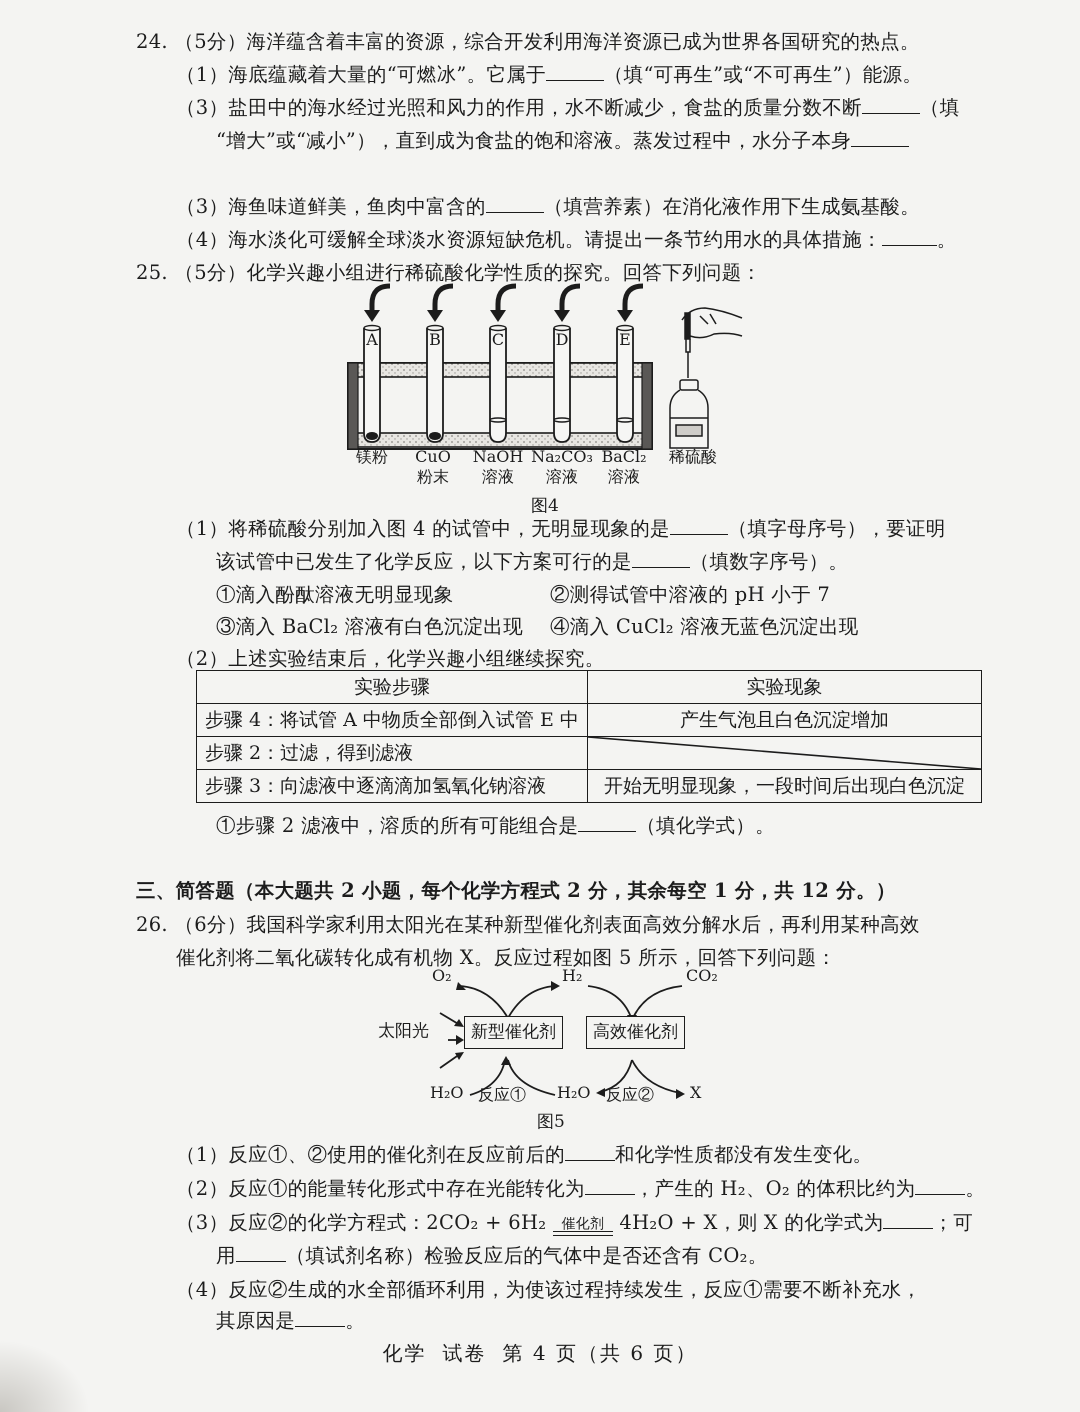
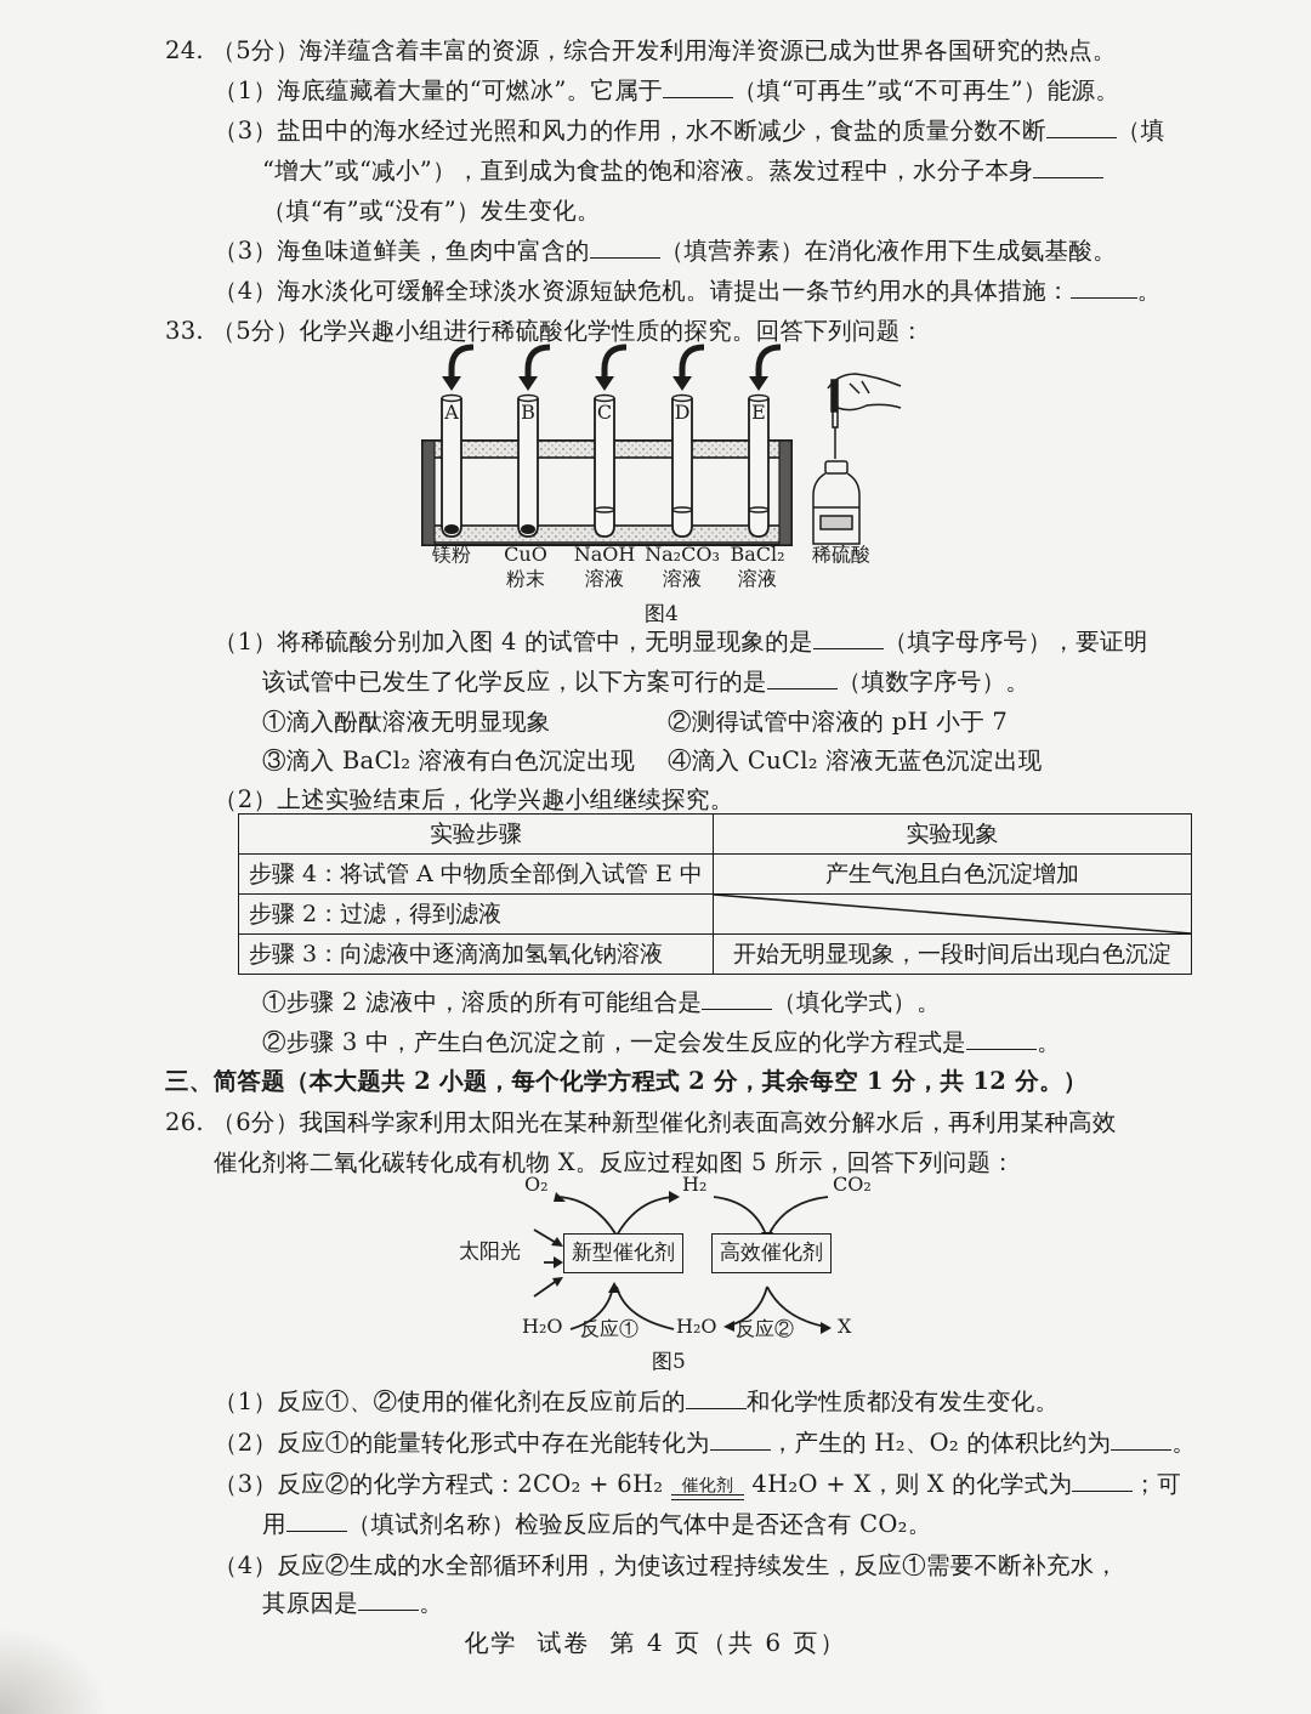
  24. （5分）海洋蕴含着丰富的资源，综合开发利用海洋资源已成为世界各国研究的热点。
  （1）海底蕴藏着大量的“可燃冰”。它属于 （填“可再生”或“不可再生”）能源。
  （3）盐田中的海水经过光照和风力的作用，水不断减少，食盐的质量分数不断 （填
  “增大”或“减小”），直到成为食盐的饱和溶液。蒸发过程中，水分子本身
+ （填“有”或“没有”）发生变化。
  （3）海鱼味道鲜美，鱼肉中富含的 （填营养素）在消化液作用下生成氨基酸。
  （4）海水淡化可缓解全球淡水资源短缺危机。请提出一条节约用水的具体措施： 。
- 25. （5分）化学兴趣小组进行稀硫酸化学性质的探究。回答下列问题：
+ 33. （5分）化学兴趣小组进行稀硫酸化学性质的探究。回答下列问题：
  A
  B
  C
  D
  E
  镁粉
  CuO
  粉末
  NaOH
  溶液
  Na₂CO₃
  溶液
  BaCl₂
  溶液
  稀硫酸
  图4
  （1）将稀硫酸分别加入图 4 的试管中，无明显现象的是 （填字母序号），要证明
  该试管中已发生了化学反应，以下方案可行的是 （填数字序号）。
  ①滴入酚酞溶液无明显现象
  ②测得试管中溶液的 pH 小于 7
  ③滴入 BaCl₂ 溶液有白色沉淀出现
  ④滴入 CuCl₂ 溶液无蓝色沉淀出现
  （2）上述实验结束后，化学兴趣小组继续探究。
  实验步骤	实验现象
  步骤 4：将试管 A 中物质全部倒入试管 E 中	产生气泡且白色沉淀增加
  步骤 2：过滤，得到滤液
  步骤 3：向滤液中逐滴滴加氢氧化钠溶液	开始无明显现象，一段时间后出现白色沉淀
  ①步骤 2 滤液中，溶质的所有可能组合是 （填化学式）。
+ ②步骤 3 中，产生白色沉淀之前，一定会发生反应的化学方程式是 。
  三、简答题（本大题共 2 小题，每个化学方程式 2 分，其余每空 1 分，共 12 分。）
  26. （6分）我国科学家利用太阳光在某种新型催化剂表面高效分解水后，再利用某种高效
  催化剂将二氧化碳转化成有机物 X。反应过程如图 5 所示，回答下列问题：
  O₂
  H₂
  CO₂
  太阳光
  新型催化剂
  高效催化剂
  H₂O
  反应①
  H₂O
  反应②
  X
  图5
  （1）反应①、②使用的催化剂在反应前后的 和化学性质都没有发生变化。
  （2）反应①的能量转化形式中存在光能转化为 ，产生的 H₂、O₂ 的体积比约为 。
  （3）反应②的化学方程式：2CO₂ + 6H₂
  催化剂
  4H₂O + X，则 X 的化学式为 ；可
  用 （填试剂名称）检验反应后的气体中是否还含有 CO₂。
  （4）反应②生成的水全部循环利用，为使该过程持续发生，反应①需要不断补充水，
  其原因是 。
  化学 试卷 第 4 页（共 6 页）
